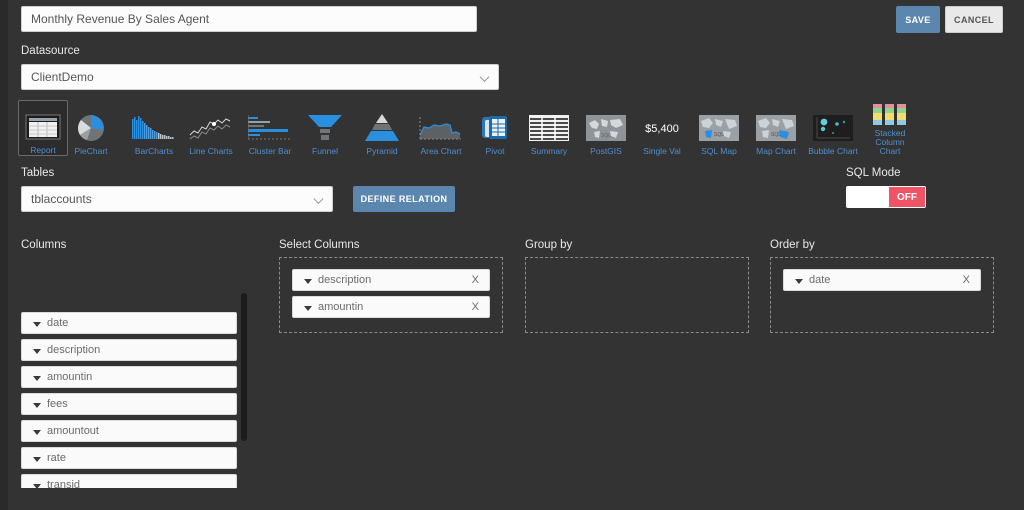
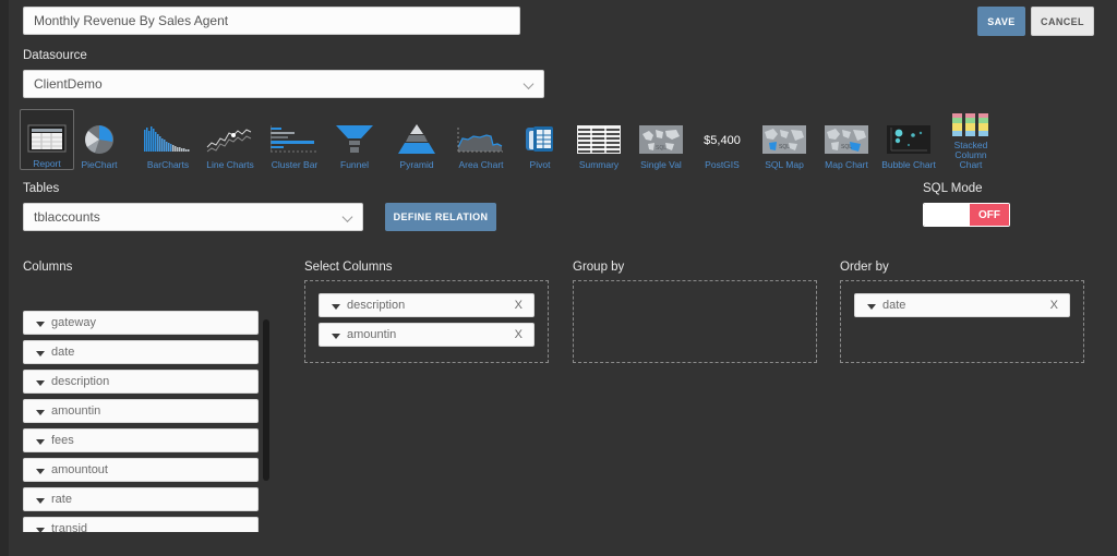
  Monthly Revenue By Sales Agent
  SAVE
  CANCEL
  Datasource
  ClientDemo
  Report
  PieChart
  BarCharts
  Line Charts
  Cluster Bar
  Funnel
  Pyramid
  Area Chart
  Pivot
  Summary
- PostGIS
+ Single Val
  $5,400
- Single Val
+ PostGIS
  SQL Map
  Map Chart
  Bubble Chart
  Stacked Column
  Chart
  Tables
  tblaccounts
  DEFINE RELATION
  SQL Mode
  OFF
  Columns
+ gateway
  date
  description
  amountin
  fees
  amountout
  rate
  transid
  Select Columns
  description
  X
  amountin
  X
  Group by
  Order by
  date
  X
